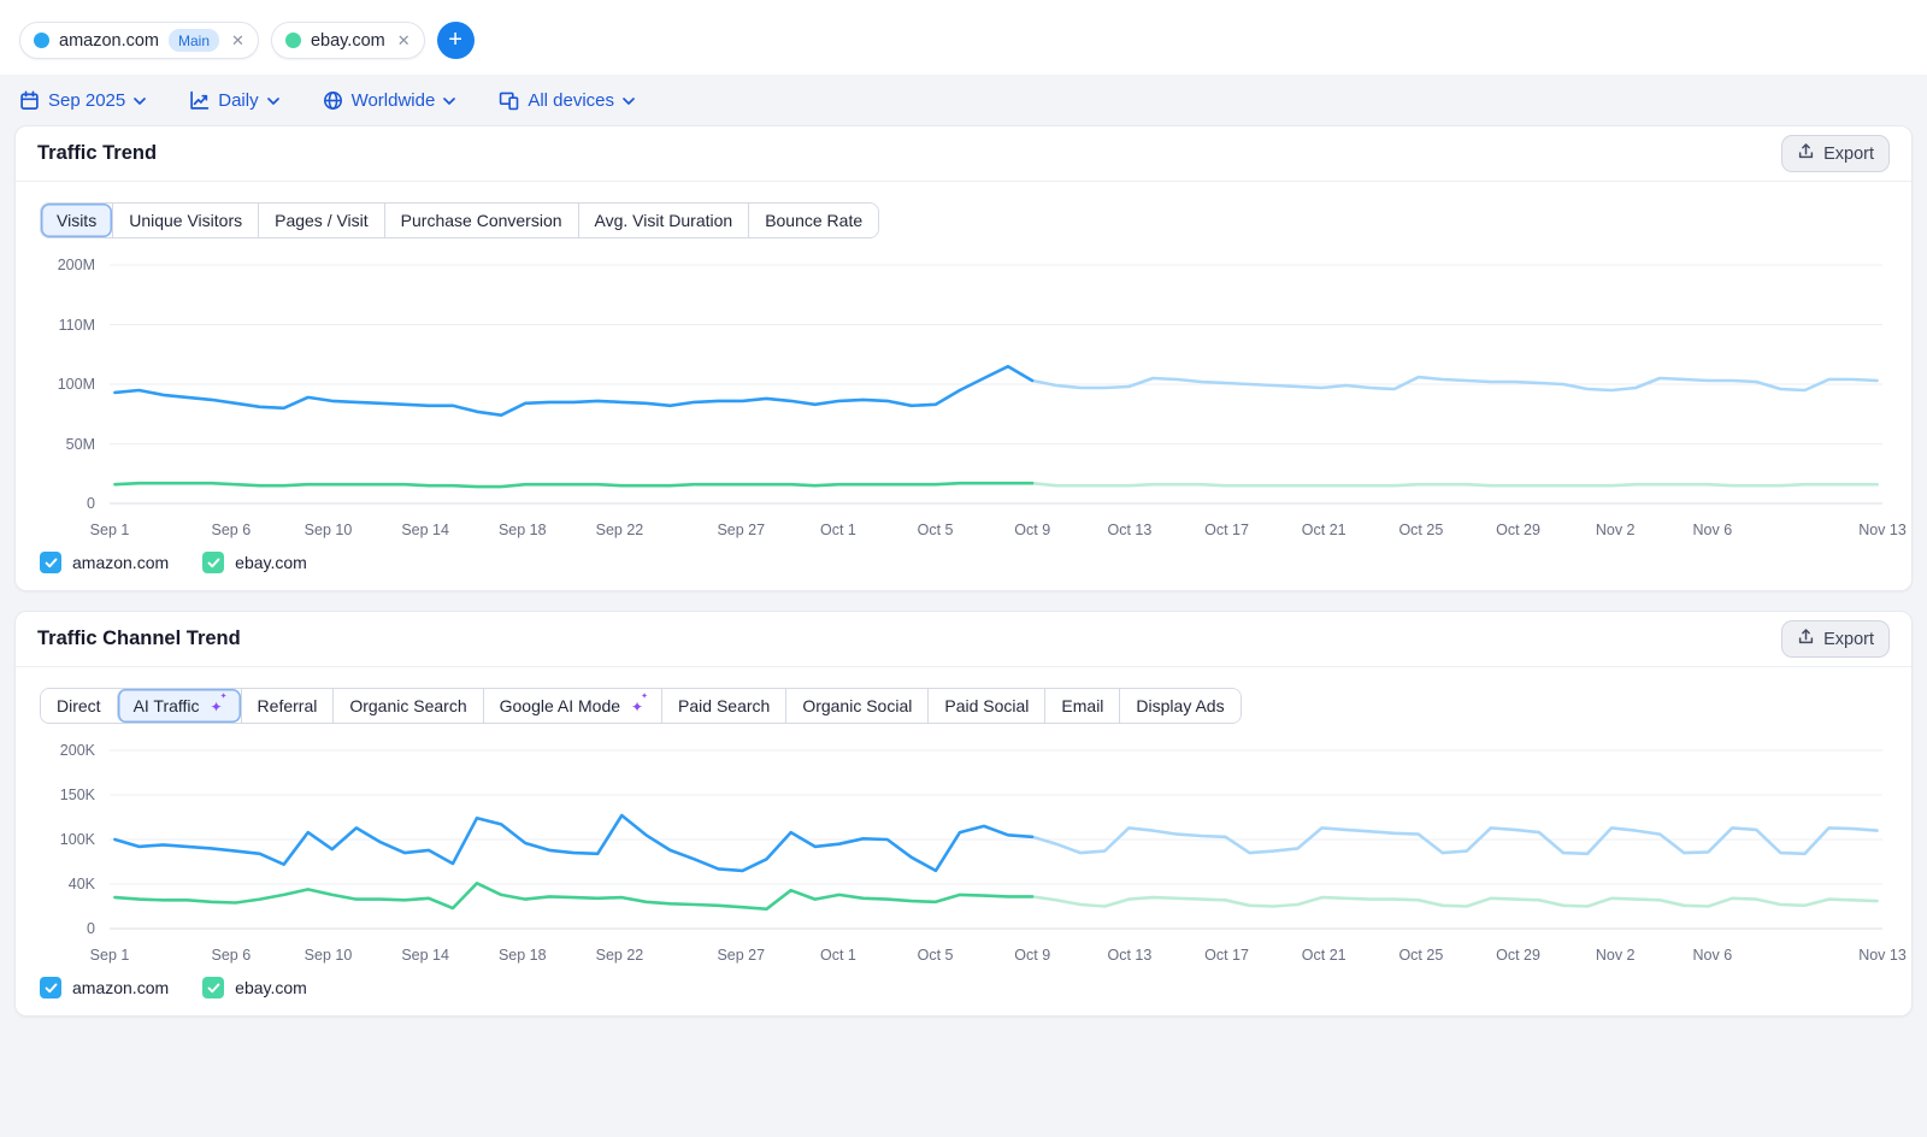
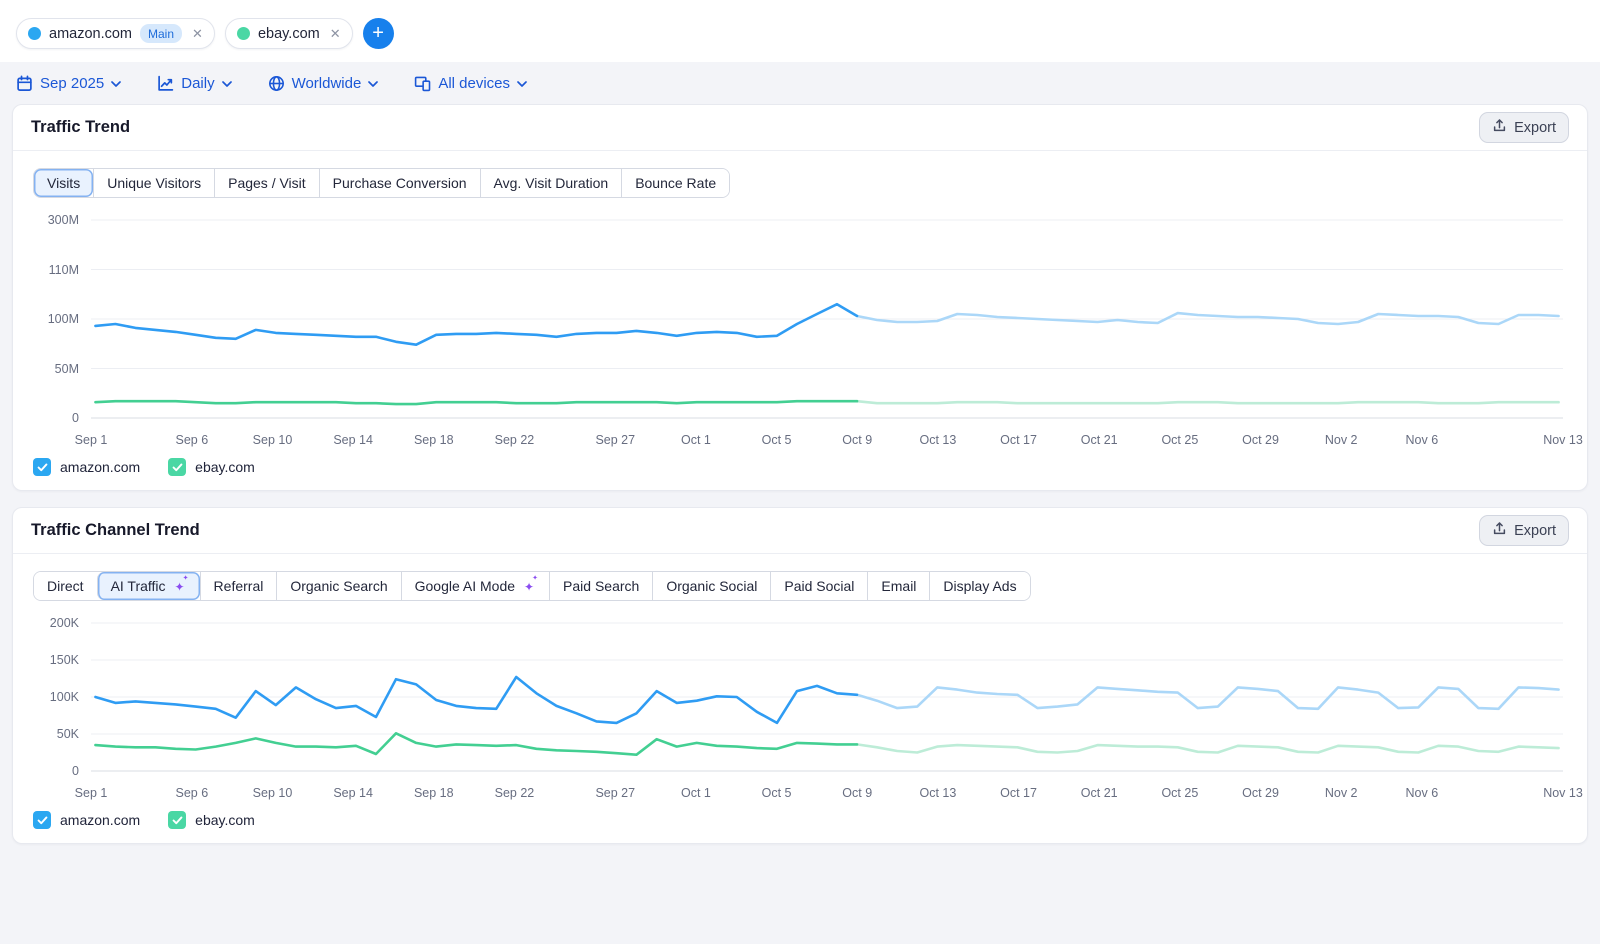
  amazon.com
  Main
  ✕
  ebay.com
  ✕
  +
  Sep 2025
  Daily
  Worldwide
  All devices
  Traffic Trend
  Export
  Visits
  Unique Visitors
  Pages / Visit
  Purchase Conversion
  Avg. Visit Duration
  Bounce Rate
  0
  50M
  100M
  110M
- 200M
+ 300M
  Sep 1
  Sep 6
  Sep 10
  Sep 14
  Sep 18
  Sep 22
  Sep 27
  Oct 1
  Oct 5
  Oct 9
  Oct 13
  Oct 17
  Oct 21
  Oct 25
  Oct 29
  Nov 2
  Nov 6
  Nov 13
  amazon.com
  ebay.com
  Traffic Channel Trend
  Export
  Direct
  AI Traffic
  ✦
  Referral
  Organic Search
  Google AI Mode
  ✦
  Paid Search
  Organic Social
  Paid Social
  Email
  Display Ads
  0
- 40K
+ 50K
  100K
  150K
  200K
  Sep 1
  Sep 6
  Sep 10
  Sep 14
  Sep 18
  Sep 22
  Sep 27
  Oct 1
  Oct 5
  Oct 9
  Oct 13
  Oct 17
  Oct 21
  Oct 25
  Oct 29
  Nov 2
  Nov 6
  Nov 13
  amazon.com
  ebay.com
